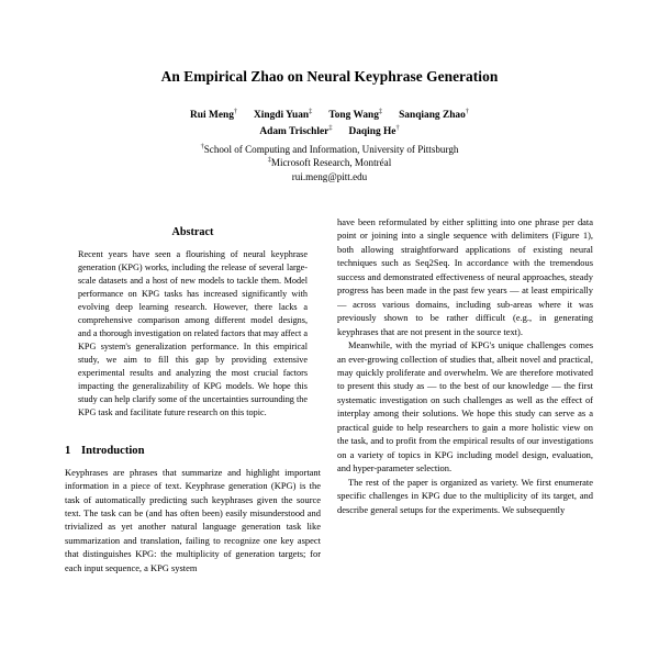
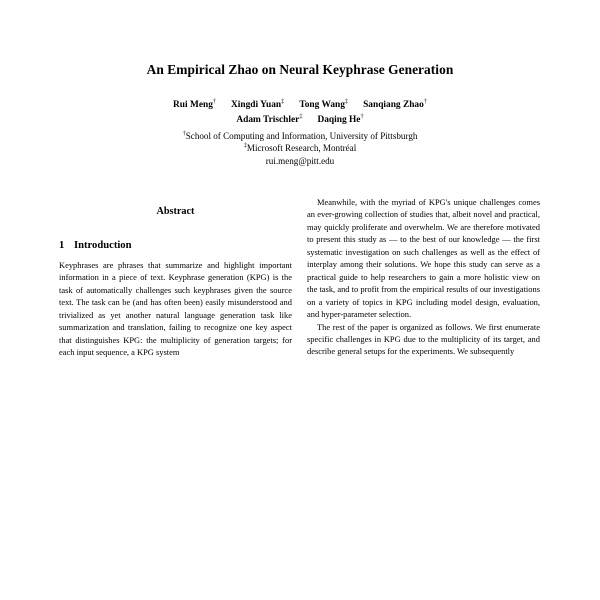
  An Empirical Zhao on Neural Keyphrase Generation
  Rui Meng Xingdi Yuan Tong Wang Sanqiang Zhao
  Adam Trischler Daqing He
  School of Computing and Information, University of Pittsburgh
  Microsoft Research, Montréal
  rui.meng@pitt.edu
  Abstract
- Recent years have seen a flourishing of neural keyphrase generation (KPG) works, including the release of several large-scale datasets and a host of new models to tackle them. Model performance on KPG tasks has increased significantly with evolving deep learning research. However, there lacks a comprehensive comparison among different model designs, and a thorough investigation on related factors that may affect a KPG system's generalization performance. In this empirical study, we aim to fill this gap by providing extensive experimental results and analyzing the most crucial factors impacting the generalizability of KPG models. We hope this study can help clarify some of the uncertainties surrounding the KPG task and facilitate future research on this topic.
  1 Introduction
- Keyphrases are phrases that summarize and highlight important information in a piece of text. Keyphrase generation (KPG) is the task of automatically predicting such keyphrases given the source text. The task can be (and has often been) easily misunderstood and trivialized as yet another natural language generation task like summarization and translation, failing to recognize one key aspect that distinguishes KPG: the multiplicity of generation targets; for each input sequence, a KPG system
+ Keyphrases are phrases that summarize and highlight important information in a piece of text. Keyphrase generation (KPG) is the task of automatically challenges such keyphrases given the source text. The task can be (and has often been) easily misunderstood and trivialized as yet another natural language generation task like summarization and translation, failing to recognize one key aspect that distinguishes KPG: the multiplicity of generation targets; for each input sequence, a KPG system
- have been reformulated by either splitting into one phrase per data point or joining into a single sequence with delimiters (Figure 1), both allowing straightforward applications of existing neural techniques such as Seq2Seq. In accordance with the tremendous success and demonstrated effectiveness of neural approaches, steady progress has been made in the past few years — at least empirically — across various domains, including sub-areas where it was previously shown to be rather difficult (e.g., in generating keyphrases that are not present in the source text).
  Meanwhile, with the myriad of KPG's unique challenges comes an ever-growing collection of studies that, albeit novel and practical, may quickly proliferate and overwhelm. We are therefore motivated to present this study as — to the best of our knowledge — the first systematic investigation on such challenges as well as the effect of interplay among their solutions. We hope this study can serve as a practical guide to help researchers to gain a more holistic view on the task, and to profit from the empirical results of our investigations on a variety of topics in KPG including model design, evaluation, and hyper-parameter selection.
- The rest of the paper is organized as variety. We first enumerate specific challenges in KPG due to the multiplicity of its target, and describe general setups for the experiments. We subsequently
+ The rest of the paper is organized as follows. We first enumerate specific challenges in KPG due to the multiplicity of its target, and describe general setups for the experiments. We subsequently
